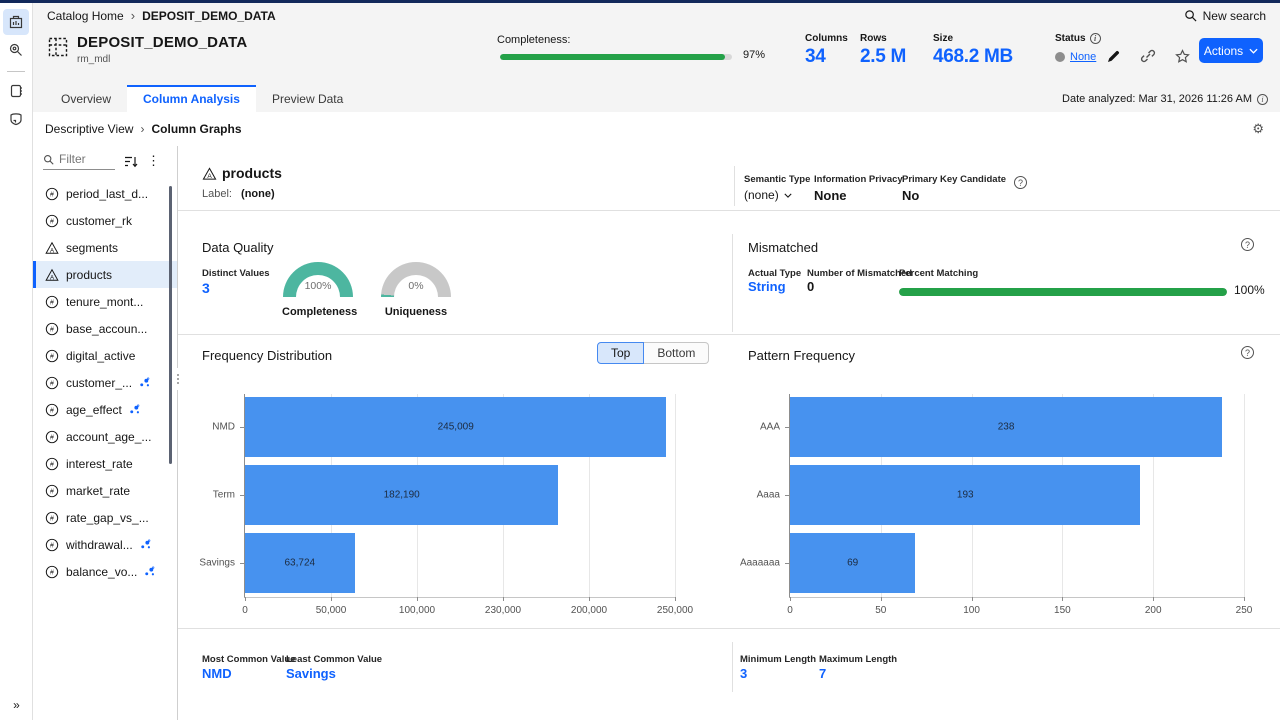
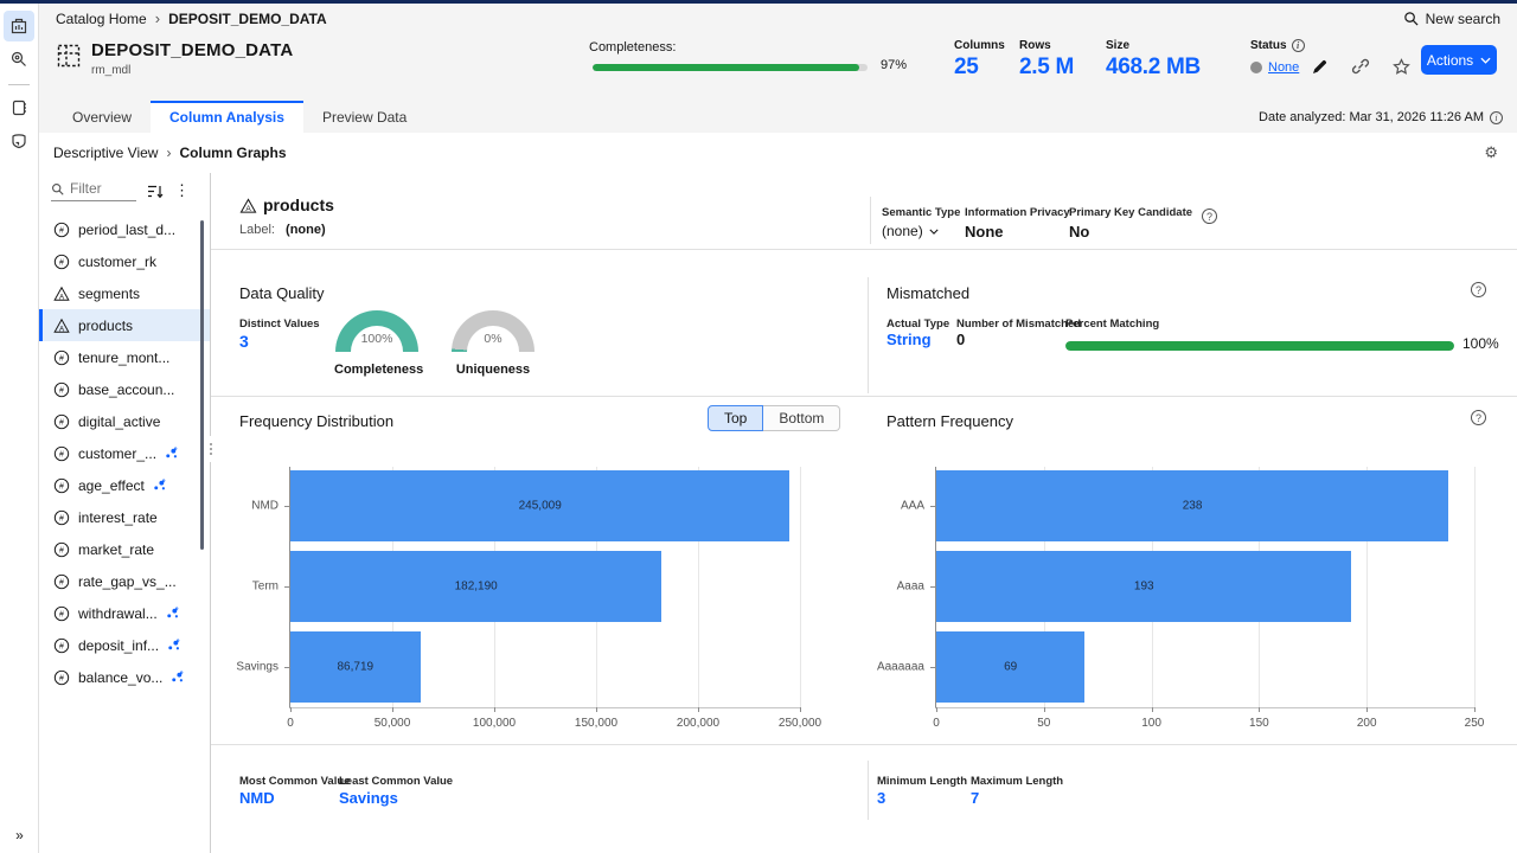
  »
  Catalog Home
  ›
  DEPOSIT_DEMO_DATA
  New search
  DEPOSIT_DEMO_DATA
  rm_mdl
  Completeness:
  97%
  Columns
- 34
+ 25
  Rows
  2.5 M
  Size
  468.2 MB
  Status
  i
  None
  Actions
  Overview
  Column Analysis
  Preview Data
  Date analyzed: Mar 31, 2026 11:26 AM
  i
  Descriptive View
  ›
  Column Graphs
  ⚙
  Filter
  ⋮
  period_last_d...
  customer_rk
  segments
  products
  tenure_mont...
  base_accoun...
  digital_active
  customer_...
  age_effect
- account_age_...
  interest_rate
  market_rate
  rate_gap_vs_...
  withdrawal...
+ deposit_inf...
  balance_vo...
  products
  Label: (none)
  Semantic Type
  (none)
  Information Privacy
  None
  Primary Key Candidate
  No
  ?
  Data Quality
  Distinct Values
  3
  100%
  Completeness
  0%
  Uniqueness
  Mismatched
  ?
  Actual Type
  String
  Number of Mismatched
  0
  Percent Matching
  100%
  Frequency Distribution
  Top
  Bottom
  Pattern Frequency
  ?
  0
  50,000
  100,000
- 230,000
+ 150,000
  200,000
  250,000
  245,009
  NMD
  182,190
  Term
- 63,724
+ 86,719
  Savings
  0
  50
  100
  150
  200
  250
  238
  AAA
  193
  Aaaa
  69
  Aaaaaaa
  Most Common Value
  NMD
  Least Common Value
  Savings
  Minimum Length
  3
  Maximum Length
  7
